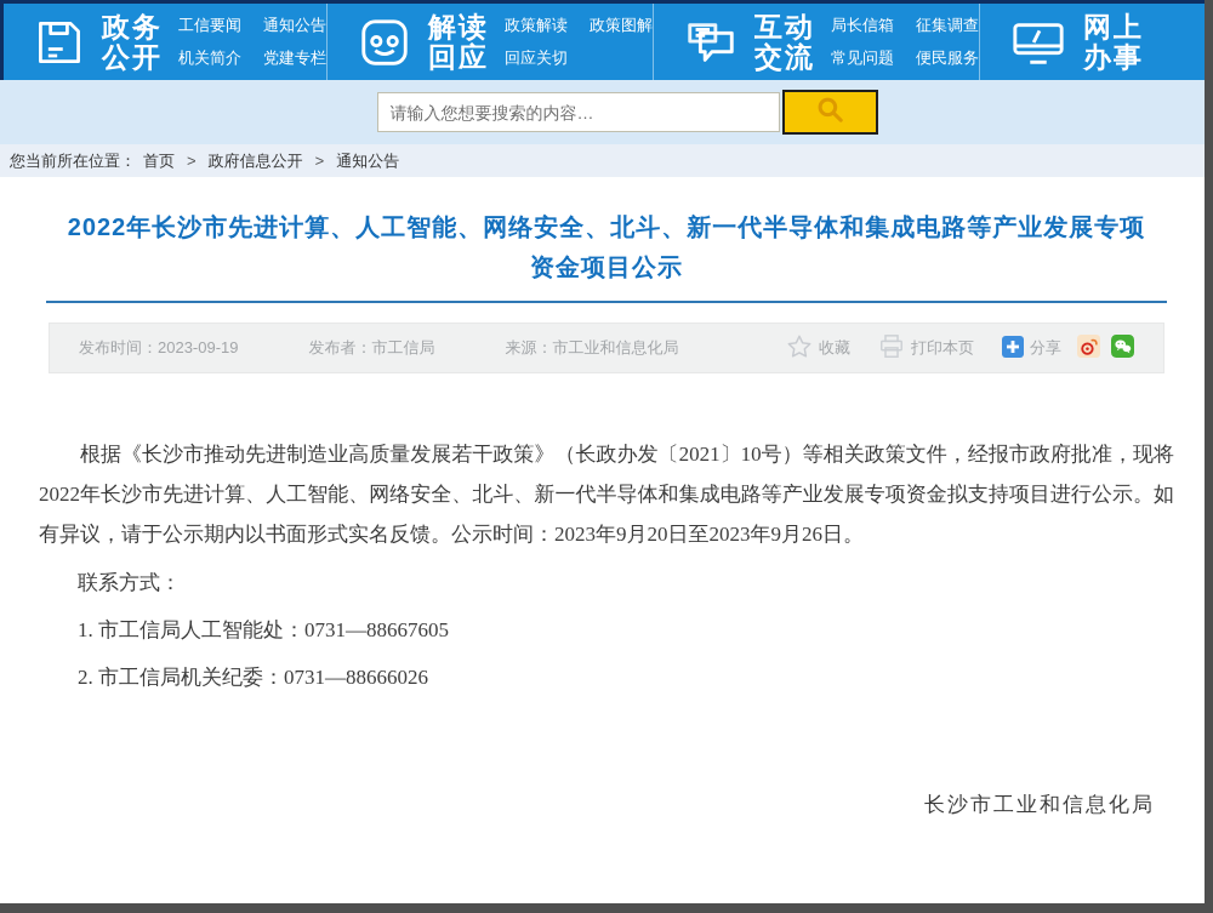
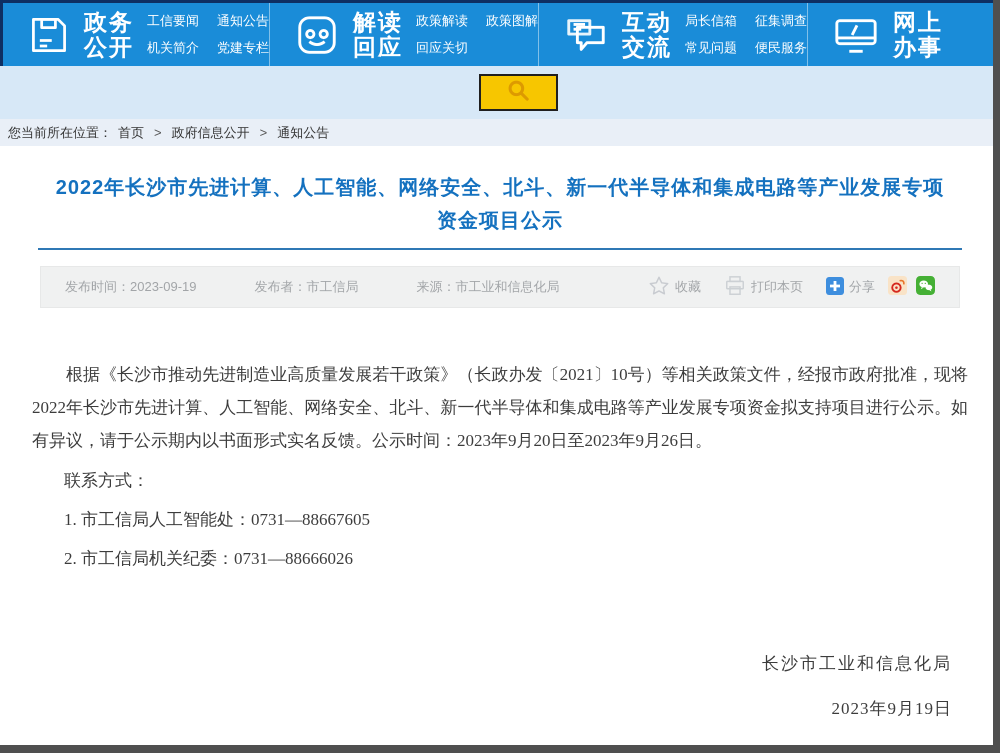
  政务
  公开
  工信要闻
  通知公告
  机关简介
  党建专栏
  解读
  回应
  政策解读
  政策图解
  回应关切
  互动
  交流
  局长信箱
  征集调查
  常见问题
  便民服务
  网上
  办事
- 请输入您想要搜索的内容…
  您当前所在位置：
  首页
  >
  政府信息公开
  >
  通知公告
  2022年长沙市先进计算、人工智能、网络安全、北斗、新一代半导体和集成电路等产业发展专项资金项目公示
  发布时间：2023-09-19
  发布者：市工信局
  来源：市工业和信息化局
  收藏
  打印本页
  分享
  根据《长沙市推动先进制造业高质量发展若干政策》（长政办发〔2021〕10号）等相关政策文件，经报市政府批准，现将2022年长沙市先进计算、人工智能、网络安全、北斗、新一代半导体和集成电路等产业发展专项资金拟支持项目进行公示。如有异议，请于公示期内以书面形式实名反馈。公示时间：2023年9月20日至2023年9月26日。
  联系方式：
  1. 市工信局人工智能处：0731—88667605
  2. 市工信局机关纪委：0731—88666026
  长沙市工业和信息化局
+ 2023年9月19日
